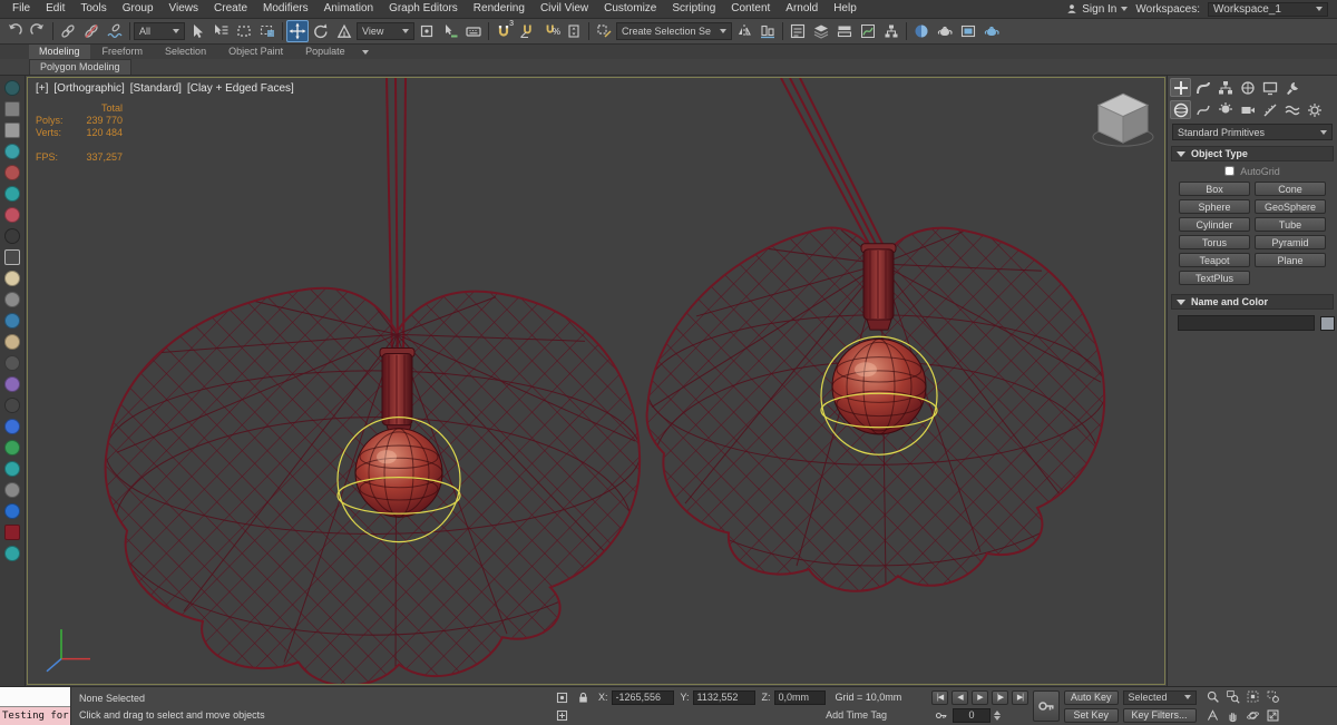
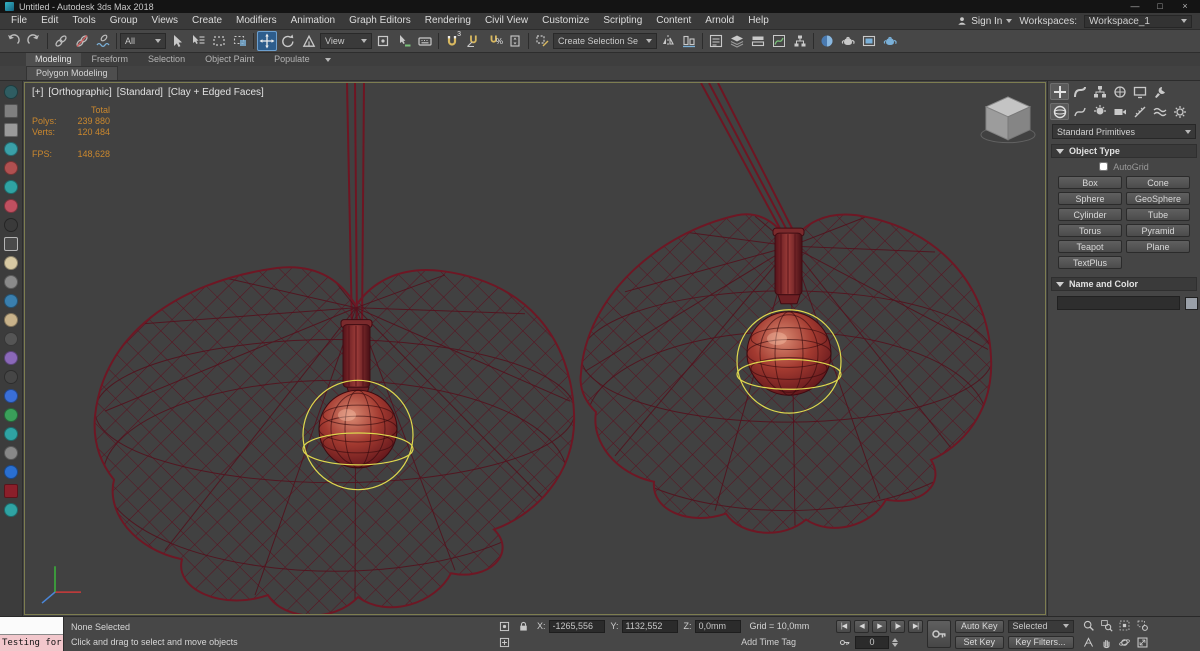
+ Untitled - Autodesk 3ds Max 2018
+ —
+ □
+ ×
  File
  Edit
  Tools
  Group
  Views
  Create
  Modifiers
  Animation
  Graph Editors
  Rendering
  Civil View
  Customize
  Scripting
  Content
  Arnold
  Help
  Sign In
  Workspaces:
  Workspace_1
  All
  View
  %
  Create Selection Se
  Modeling
  Freeform
  Selection
  Object Paint
  Populate
  Polygon Modeling
  [+]
  [Orthographic]
  [Standard]
  [Clay + Edged Faces]
  Total
  Polys:
- 239 770
+ 239 880
  Verts:
  120 484
  FPS:
- 337,257
+ 148,628
  Standard Primitives
  Object Type
  AutoGrid
  Box
  Cone
  Sphere
  GeoSphere
  Cylinder
  Tube
  Torus
  Pyramid
  Teapot
  Plane
  TextPlus
  Name and Color
  Testing for
  None Selected
  Click and drag to select and move objects
  X:
  -1265,556
  Y:
  1132,552
  Z:
  0,0mm
  Grid = 10,0mm
  Add Time Tag
  0
  Auto Key
  Set Key
  Selected
  Key Filters...
